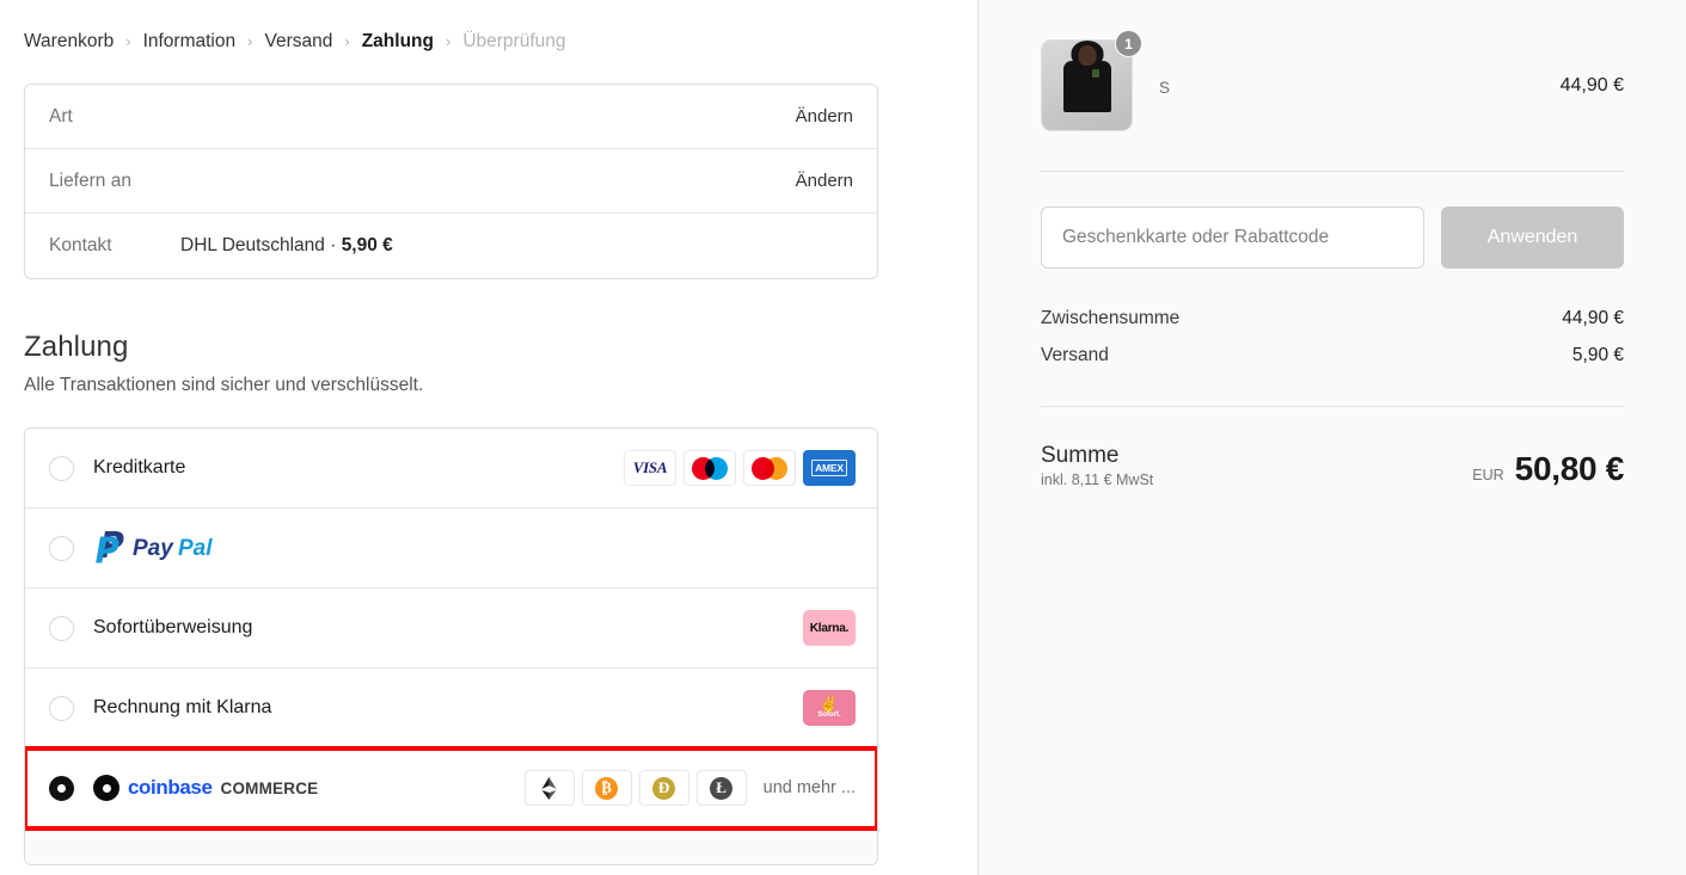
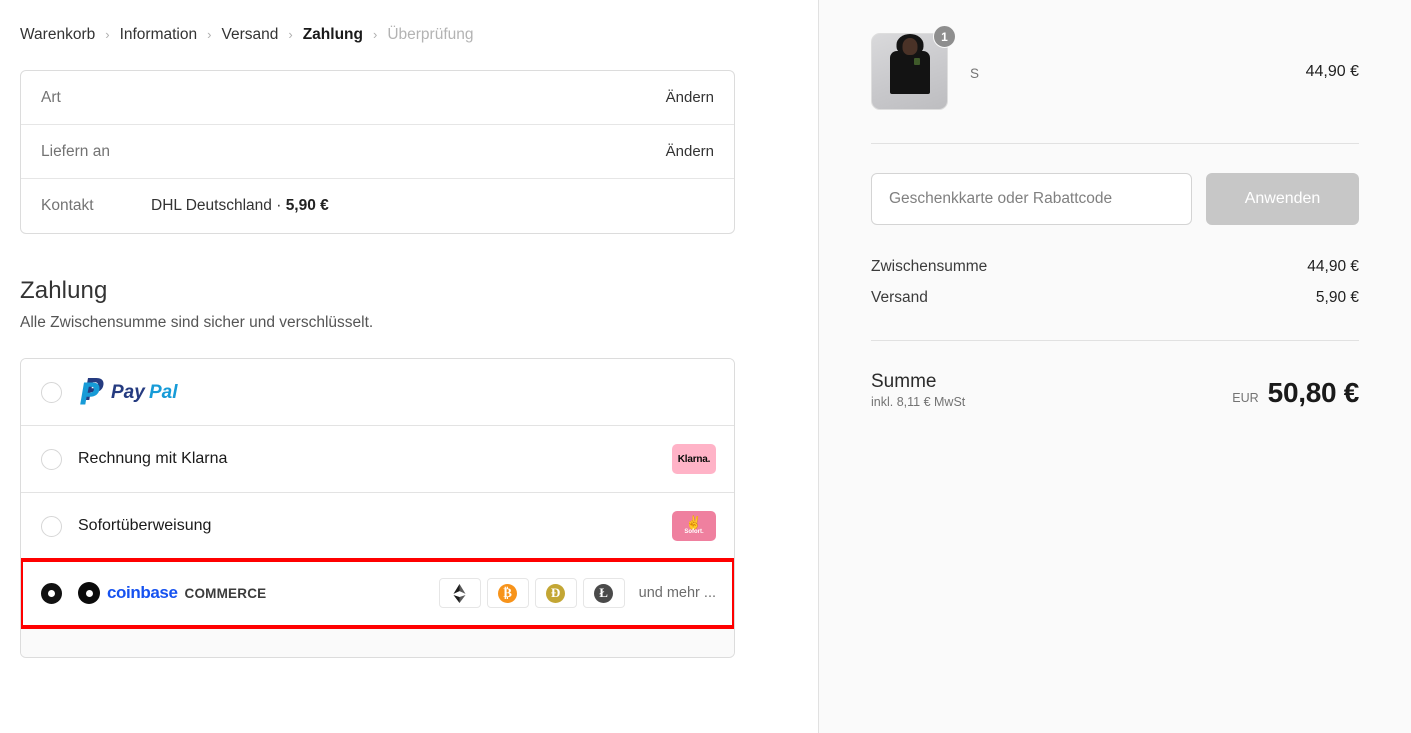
  Warenkorb
  ›
  Information
  ›
  Versand
  ›
  Zahlung
  ›
  Überprüfung
  Art
  Ändern
  Liefern an
  Ändern
  Kontakt
  DHL Deutschland · 5,90 €
  Zahlung
- Alle Transaktionen sind sicher und verschlüsselt.
+ Alle Zwischensumme sind sicher und verschlüsselt.
- Kreditkarte
- VISA
- AMEX
  Pay
  Pal
- Sofortüberweisung
+ Rechnung mit Klarna
  Klarna.
- Rechnung mit Klarna
+ Sofortüberweisung
  ✌
  coinbase
  COMMERCE
  ₿
  Đ
  Ł
  und mehr ...
  1
  S
  44,90 €
  Geschenkkarte oder Rabattcode
  Anwenden
  Zwischensumme
  44,90 €
  Versand
  5,90 €
  Summe
  inkl. 8,11 € MwSt
  EUR
  50,80 €
